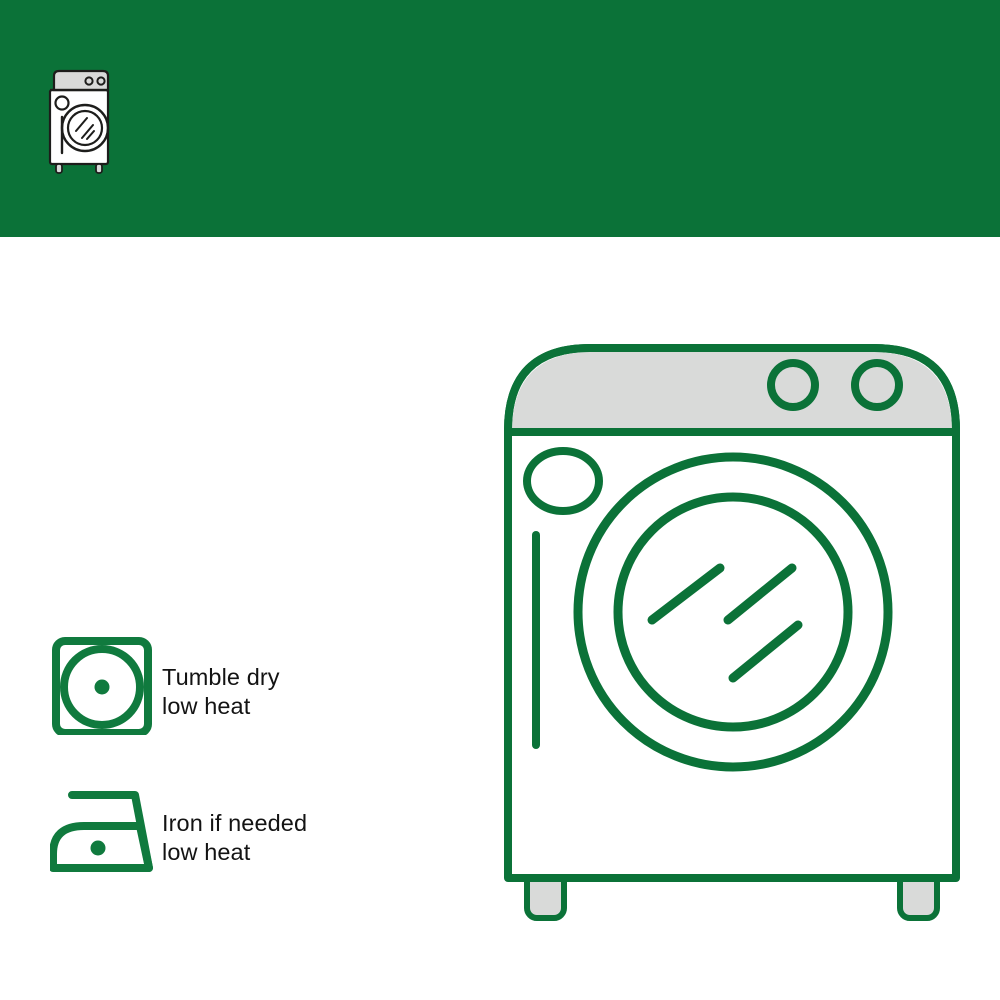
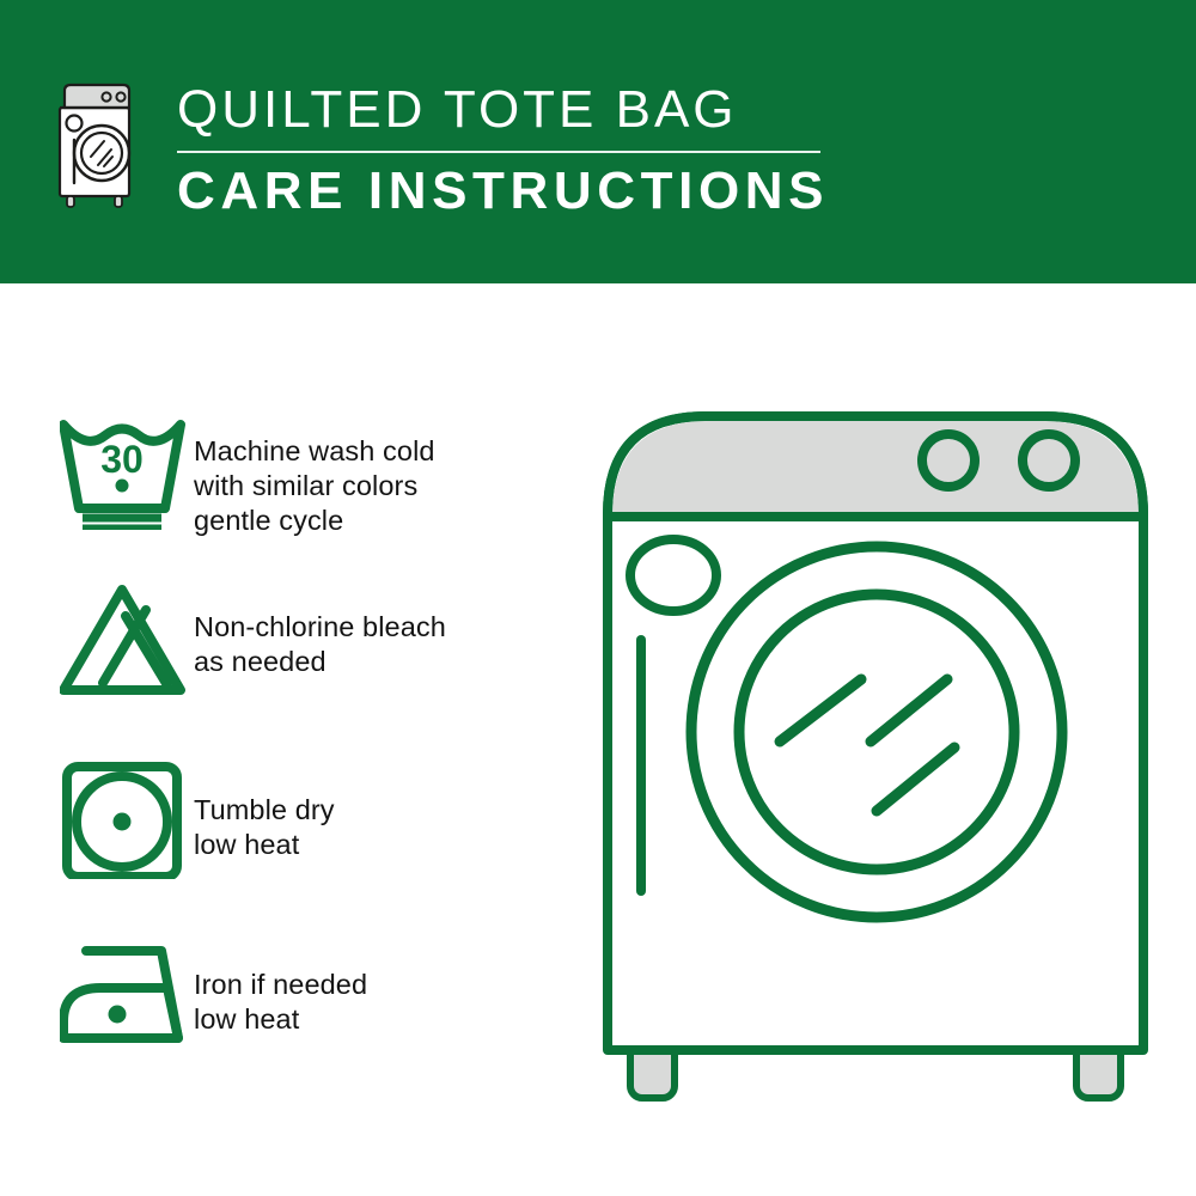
+ QUILTED TOTE BAG
+ CARE INSTRUCTIONS
+ 30
+ Machine wash cold
+ with similar colors
+ gentle cycle
+ Non-chlorine bleach
+ as needed
  Tumble dry
  low heat
  Iron if needed
  low heat
